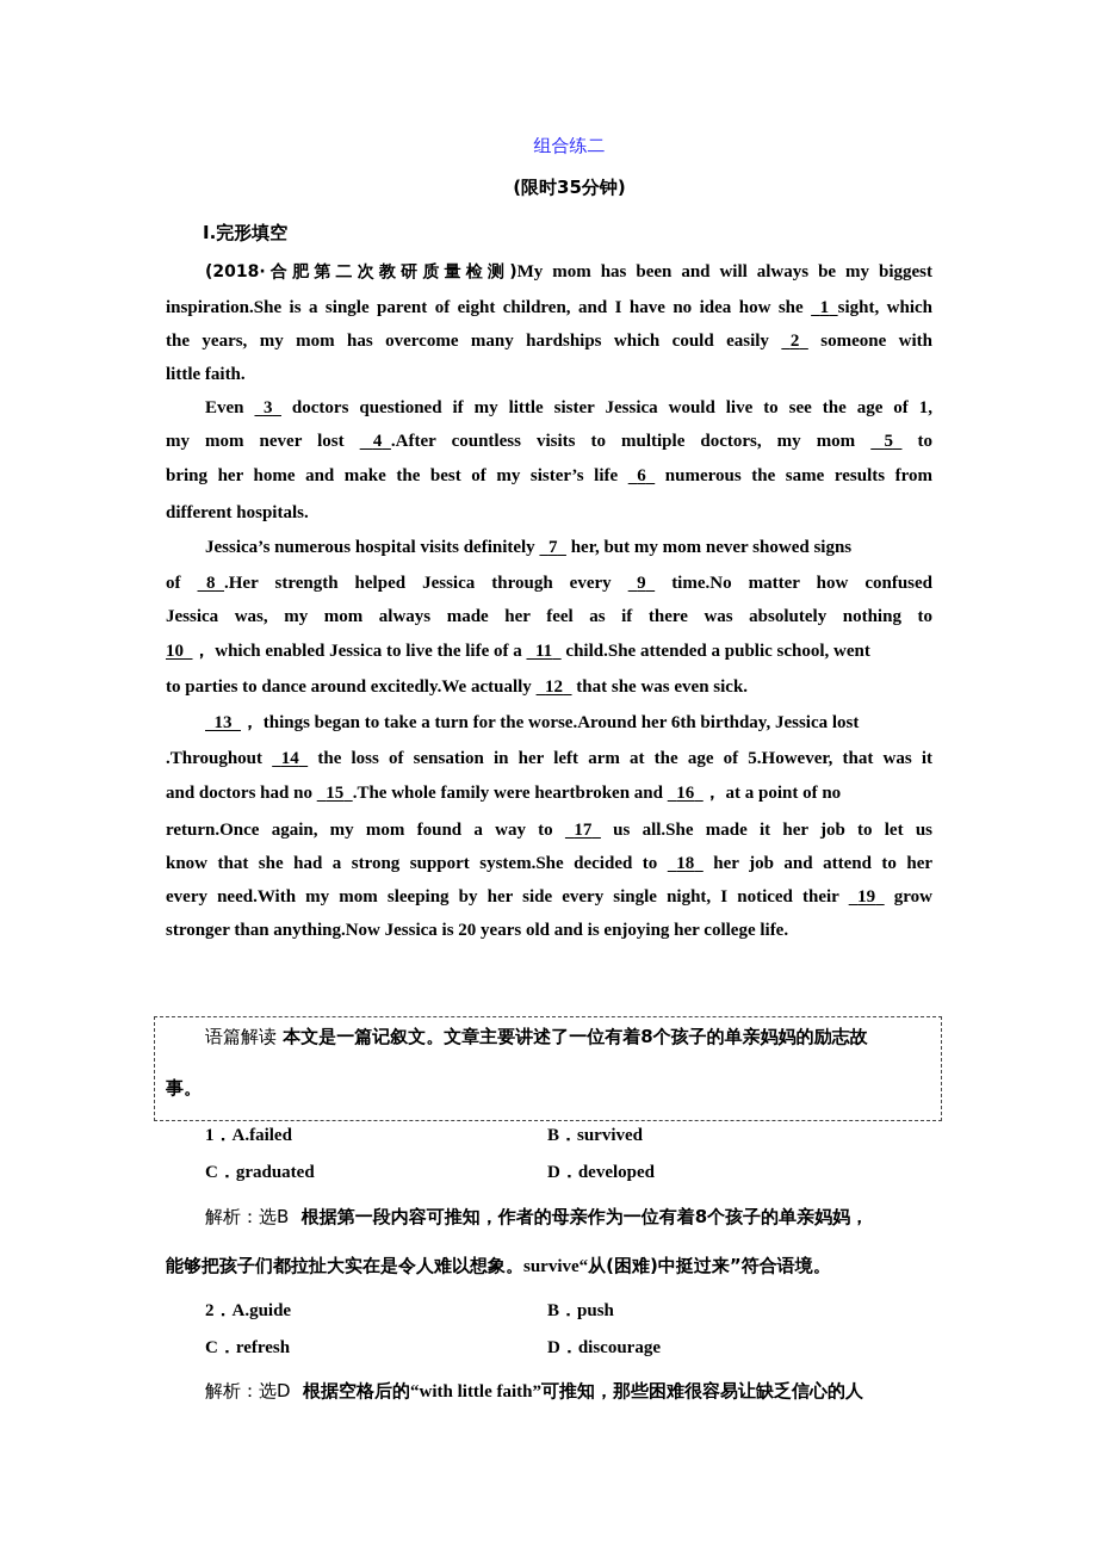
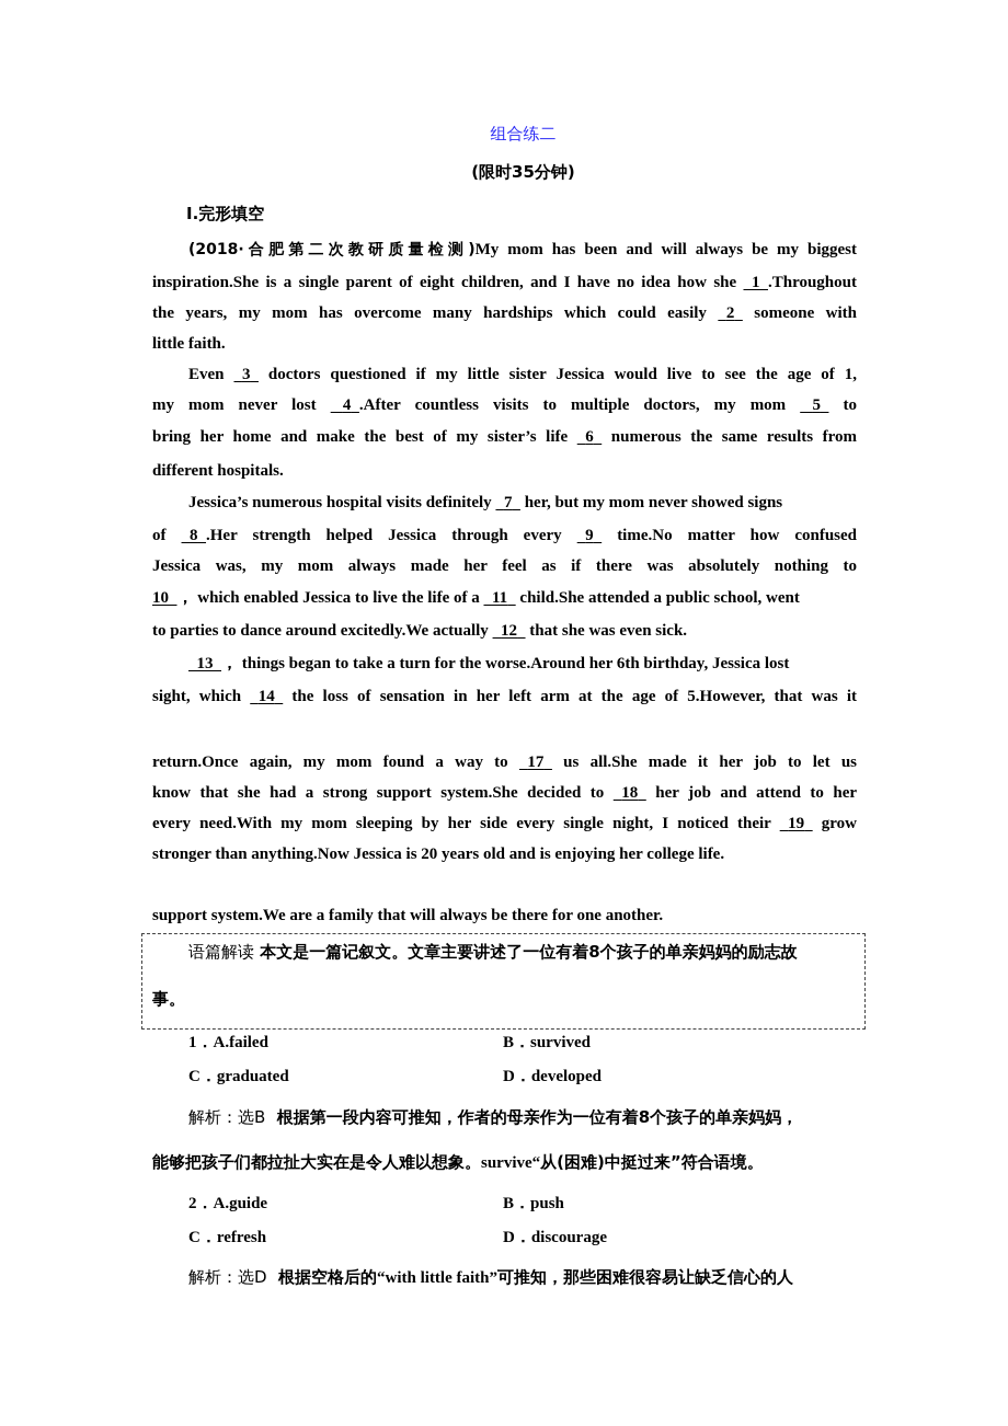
  组合练二
  (限时35分钟)
  Ⅰ.完形填空
  (2018·合肥第二次教研质量检测)My mom has been and will always be my biggest
- inspiration.She is a single parent of eight children, and I have no idea how she 1 sight, which
+ inspiration.She is a single parent of eight children, and I have no idea how she 1 .Throughout
  the years, my mom has overcome many hardships which could easily 2 someone with
  little faith.
  Even 3 doctors questioned if my little sister Jessica would live to see the age of 1,
  my mom never lost 4 .After countless visits to multiple doctors, my mom 5 to
  bring her home and make the best of my sister’s life 6 numerous the same results from
  different hospitals.
  Jessica’s numerous hospital visits definitely 7 her, but my mom never showed signs
  of 8 .Her strength helped Jessica through every 9 time.No matter how confused
  Jessica was, my mom always made her feel as if there was absolutely nothing to
  10 ， which enabled Jessica to live the life of a 11 child.She attended a public school, went
  to parties to dance around excitedly.We actually 12 that she was even sick.
  13 ， things began to take a turn for the worse.Around her 6th birthday, Jessica lost
- .Throughout 14 the loss of sensation in her left arm at the age of 5.However, that was it
+ sight, which 14 the loss of sensation in her left arm at the age of 5.However, that was it
- and doctors had no 15 .The whole family were heartbroken and 16 ， at a point of no
  return.Once again, my mom found a way to 17 us all.She made it her job to let us
  know that she had a strong support system.She decided to 18 her job and attend to her
  every need.With my mom sleeping by her side every single night, I noticed their 19 grow
  stronger than anything.Now Jessica is 20 years old and is enjoying her college life.
+ support system.We are a family that will always be there for one another.
  语篇解读 本文是一篇记叙文。文章主要讲述了一位有着8个孩子的单亲妈妈的励志故
  事。
  1．A.failed
  B．survived
  C．graduated
  D．developed
  解析：选B 根据第一段内容可推知，作者的母亲作为一位有着8个孩子的单亲妈妈，
  能够把孩子们都拉扯大实在是令人难以想象。survive“从(困难)中挺过来”符合语境。
  2．A.guide
  B．push
  C．refresh
  D．discourage
  解析：选D 根据空格后的“with little faith”可推知，那些困难很容易让缺乏信心的人
